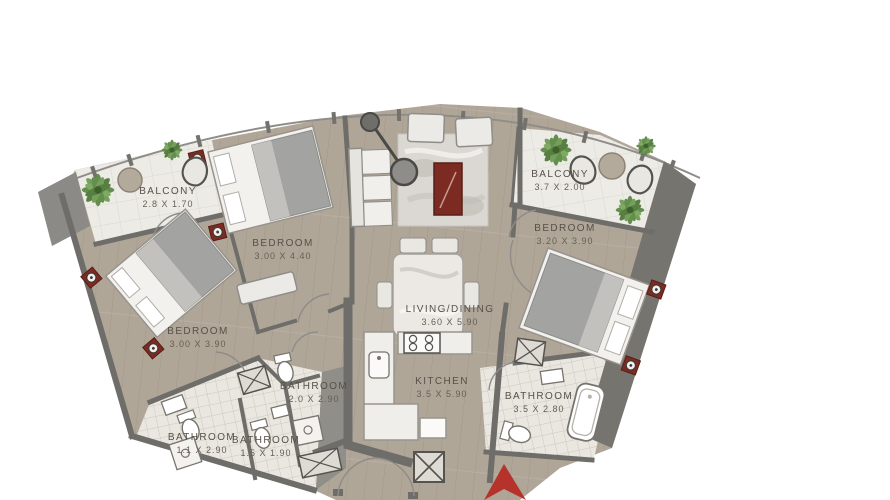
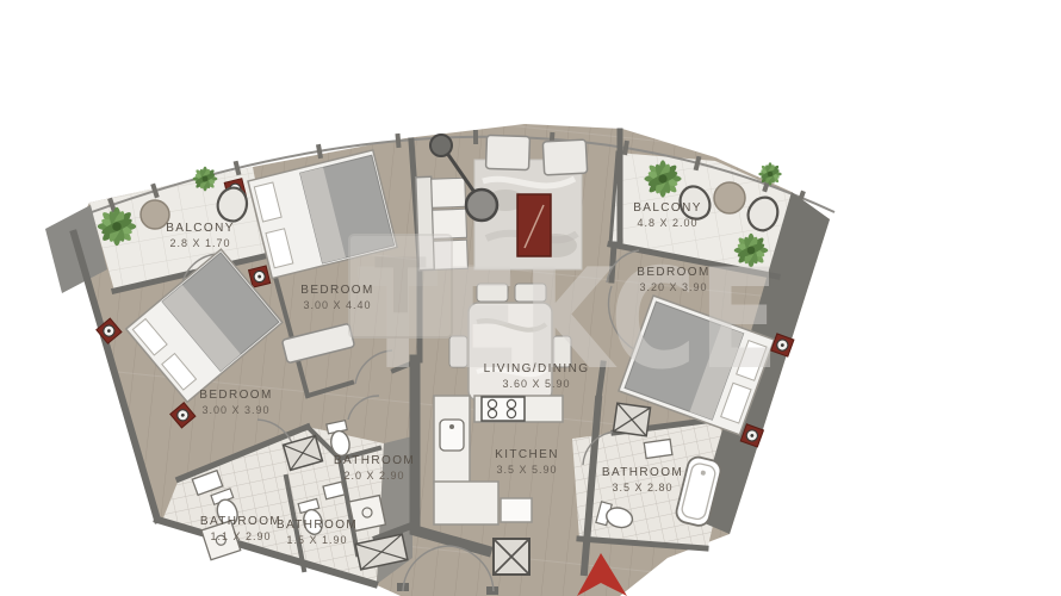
+ TEKCE
+ T
  BALCONY
  2.8 X 1.70
  BEDROOM
  3.00 X 4.40
  BEDROOM
  3.00 X 3.90
  LIVING/DINING
  3.60 X 5.90
  KITCHEN
  3.5 X 5.90
  BALCONY
- 3.7 X 2.00
+ 4.8 X 2.00
  BEDROOM
  3.20 X 3.90
  BATHROOM
  1.1 X 2.90
  BATHROOM
  1.5 X 1.90
  BATHROOM
  2.0 X 2.90
  BATHROOM
  3.5 X 2.80
